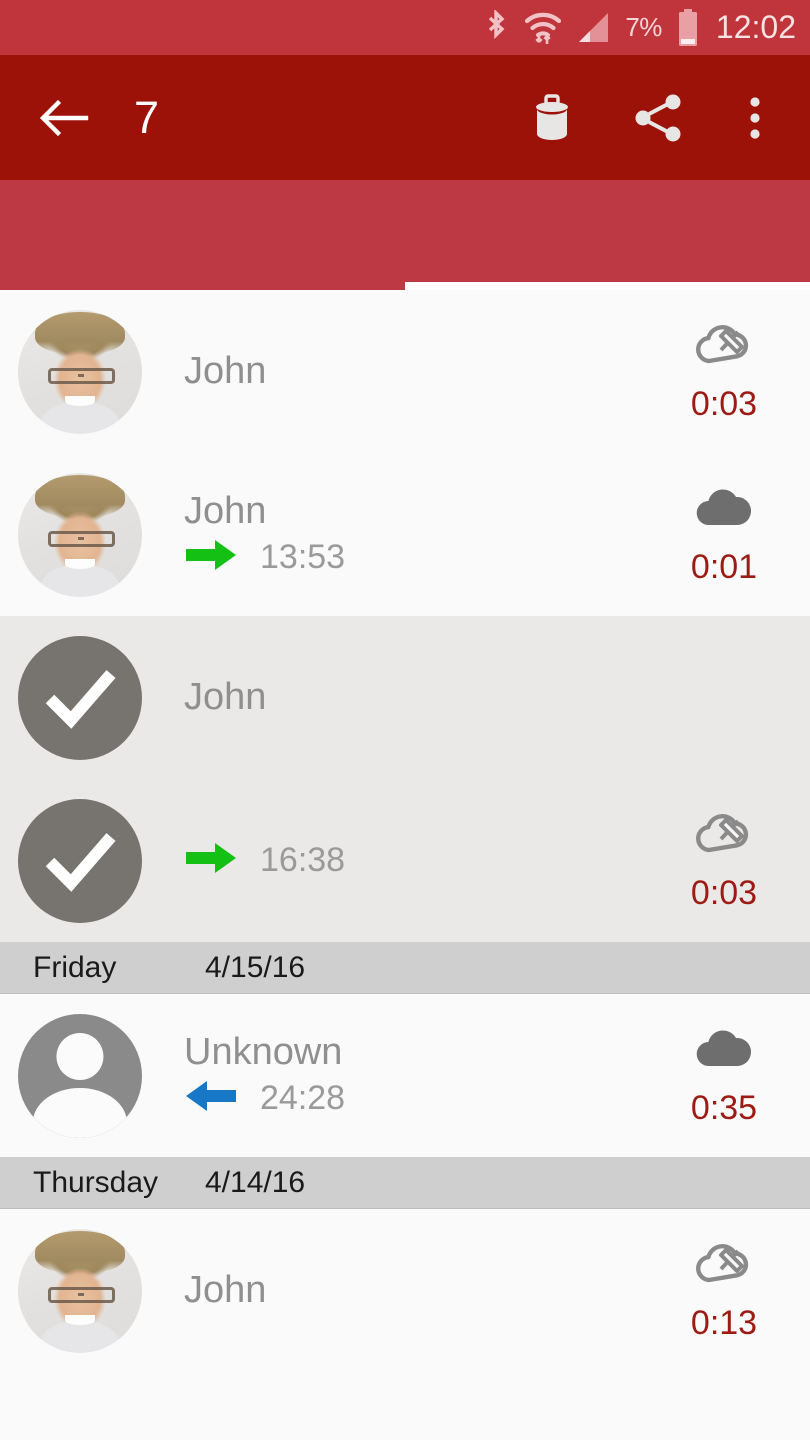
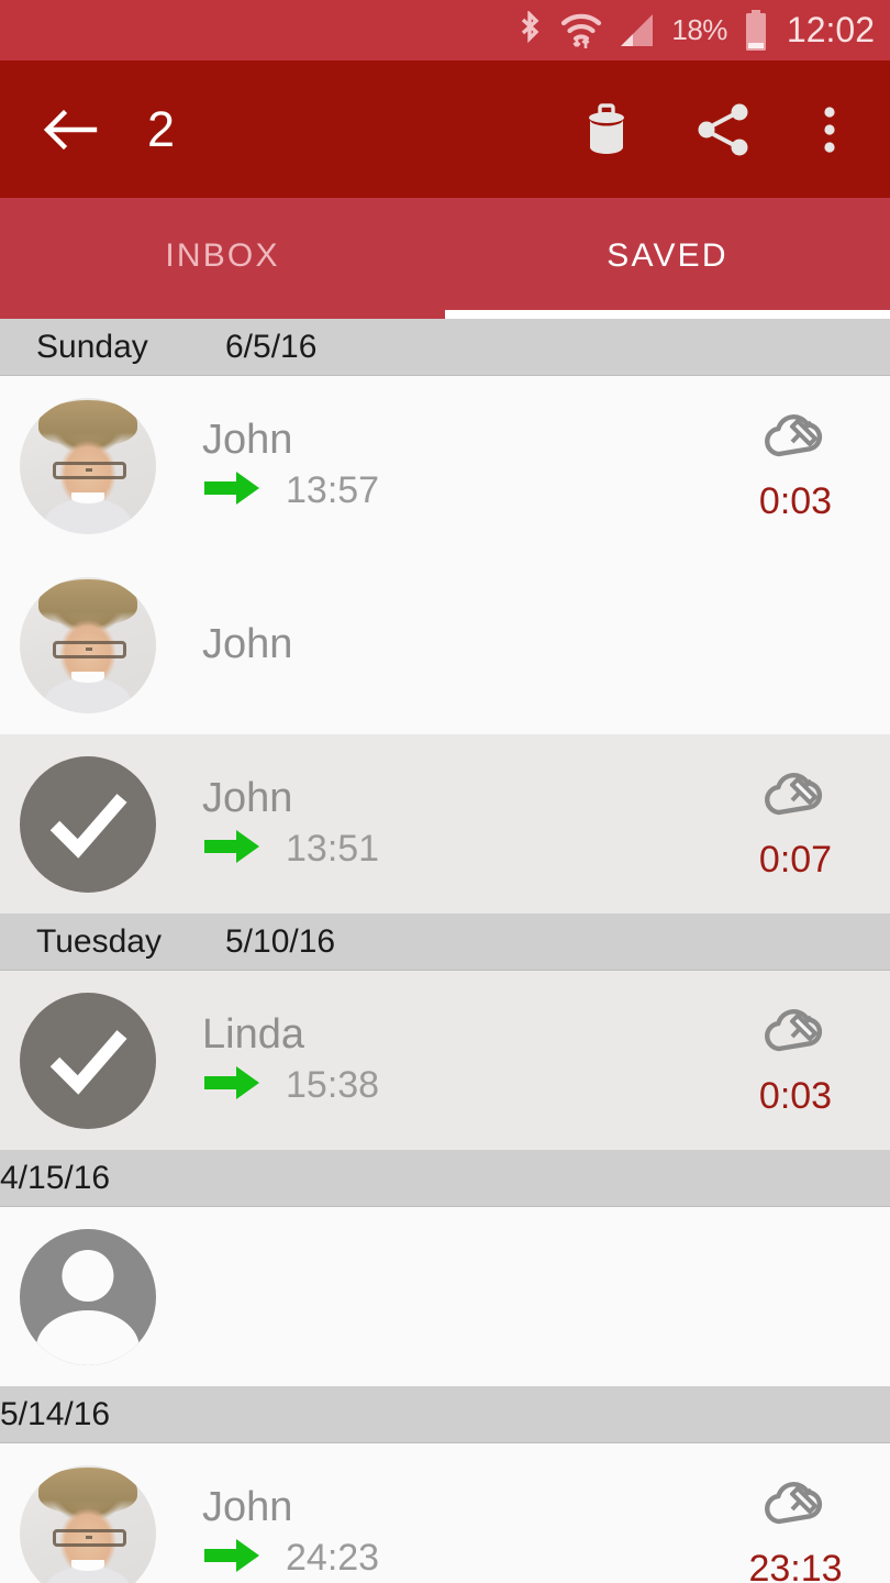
- 7%
+ 18%
  12:02
- 7
+ 2
+ INBOX
+ SAVED
+ Sunday
+ 6/5/16
  John
+ 13:57
  0:03
  John
- 13:53
- 0:01
  John
+ 13:51
+ 0:07
+ Tuesday
+ 5/10/16
+ Linda
- 16:38
+ 15:38
  0:03
- Friday
  4/15/16
- Unknown
- 24:28
- 0:35
- Thursday
- 4/14/16
+ 5/14/16
  John
+ 24:23
- 0:13
+ 23:13
